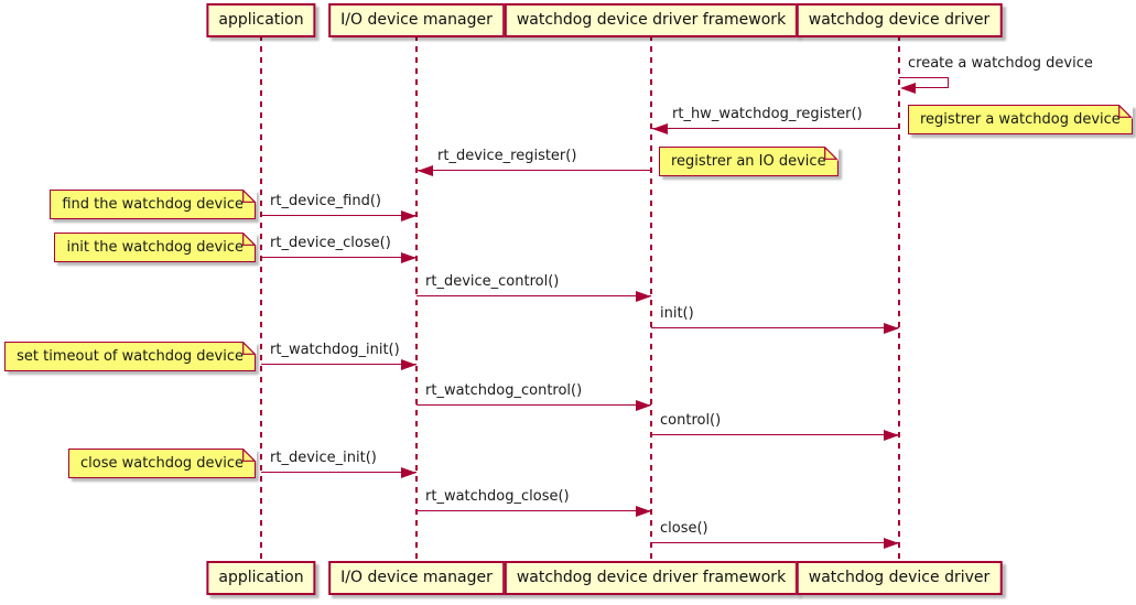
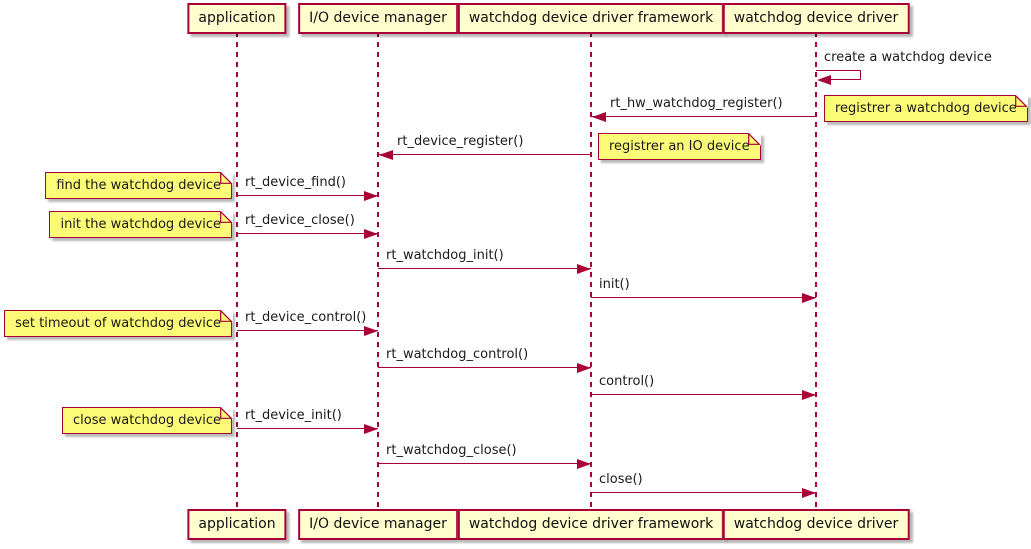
  application
  I/O device manager
  watchdog device driver framework
  watchdog device driver
  application
  I/O device manager
  watchdog device driver framework
  watchdog device driver
  create a watchdog device
  rt_hw_watchdog_register()
  rt_device_register()
  rt_device_find()
  rt_device_close()
- rt_device_control()
+ rt_watchdog_init()
  init()
- rt_watchdog_init()
+ rt_device_control()
  rt_watchdog_control()
  control()
  rt_device_init()
  rt_watchdog_close()
  close()
  registrer a watchdog device
  registrer an IO device
  find the watchdog device
  init the watchdog device
  set timeout of watchdog device
  close watchdog device
